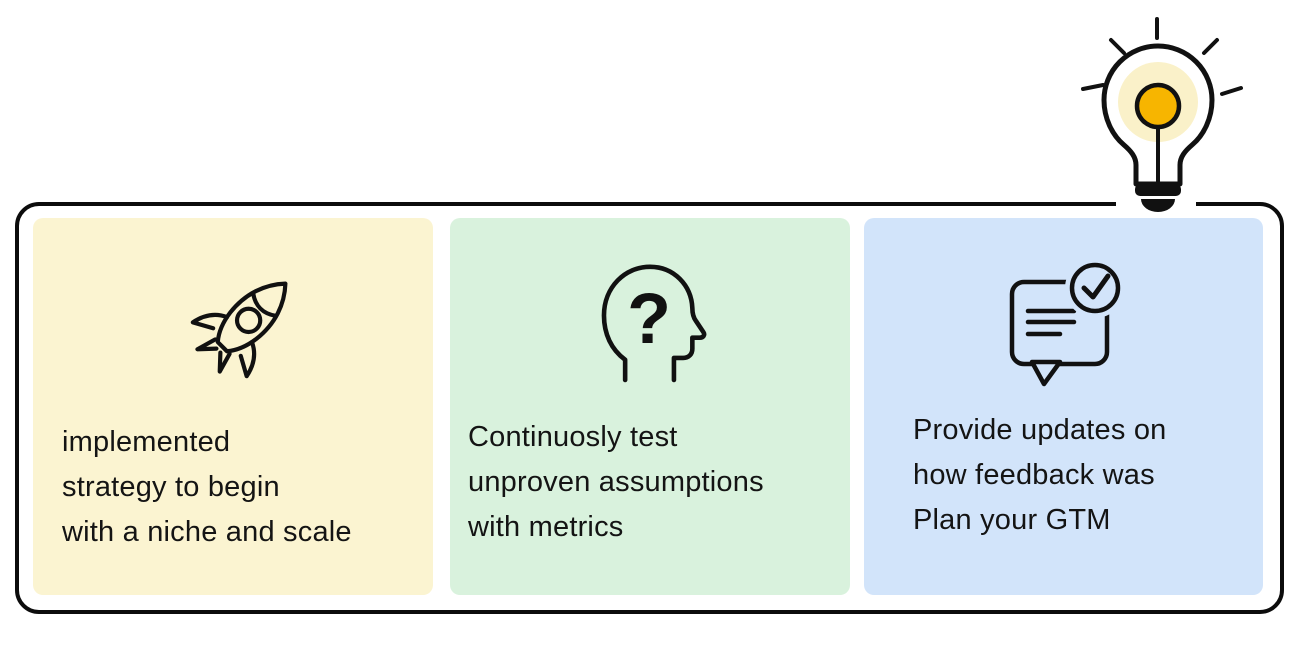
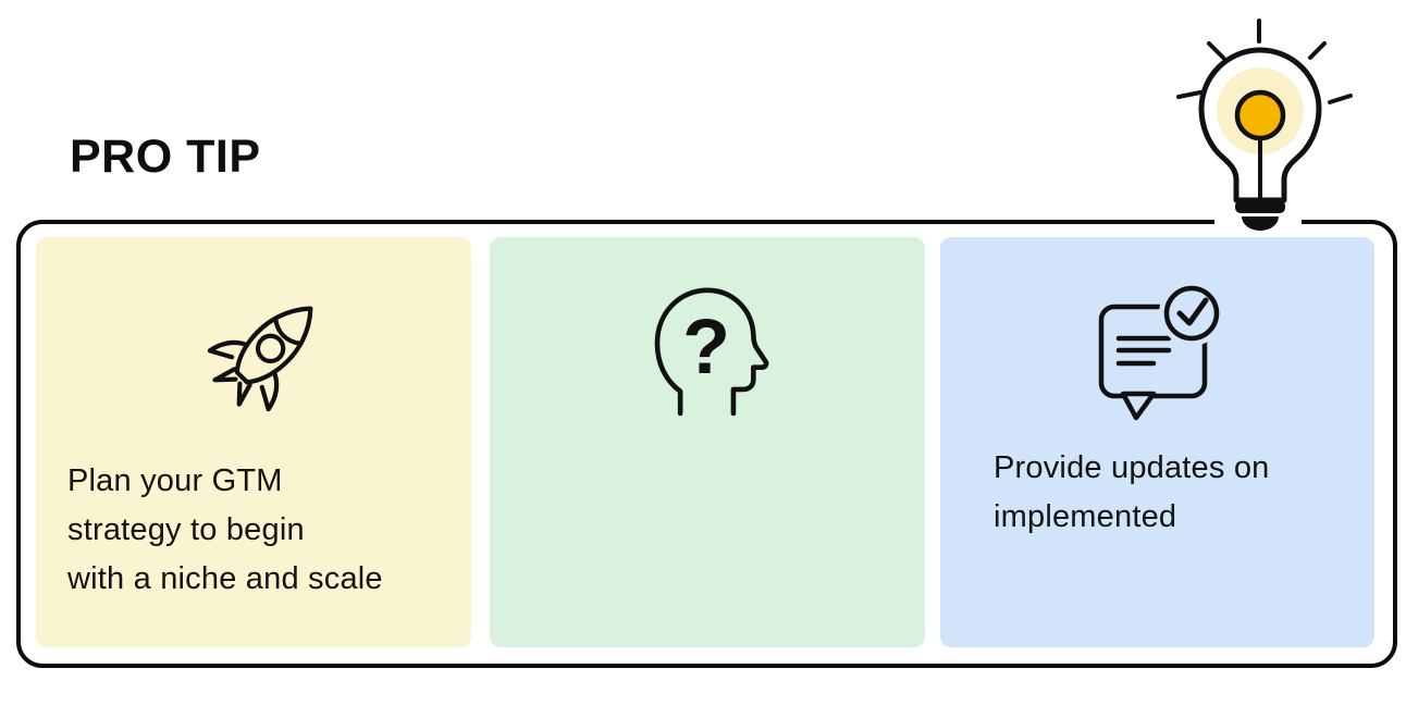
+ PRO TIP
- implemented
+ Plan your GTM
  strategy to begin
  with a niche and scale
  ?
- Continuosly test
- unproven assumptions
- with metrics
  Provide updates on
- how feedback was
- Plan your GTM
+ implemented
